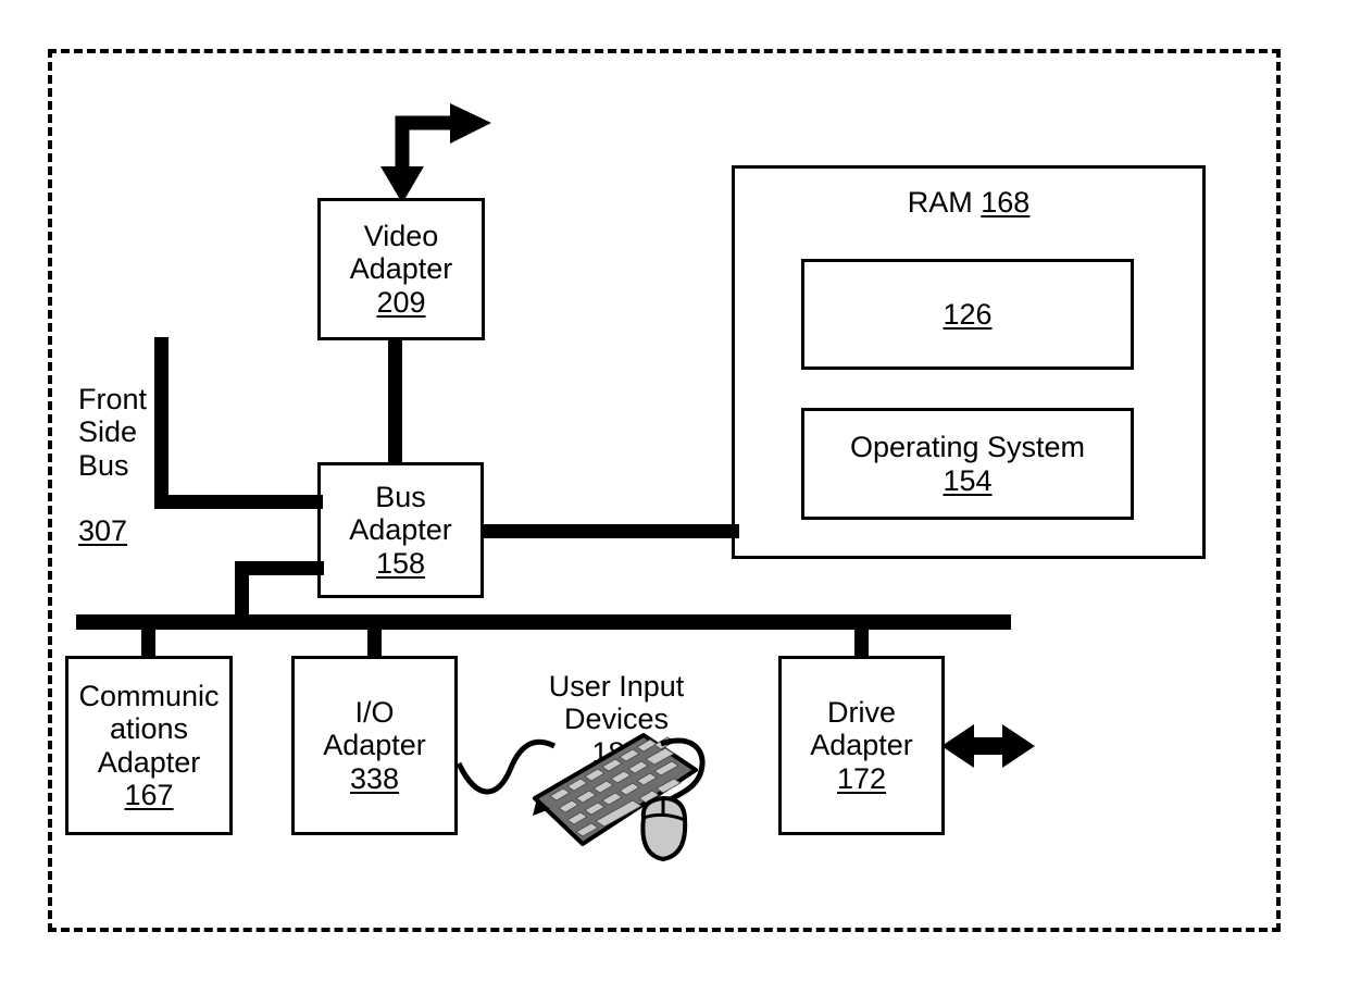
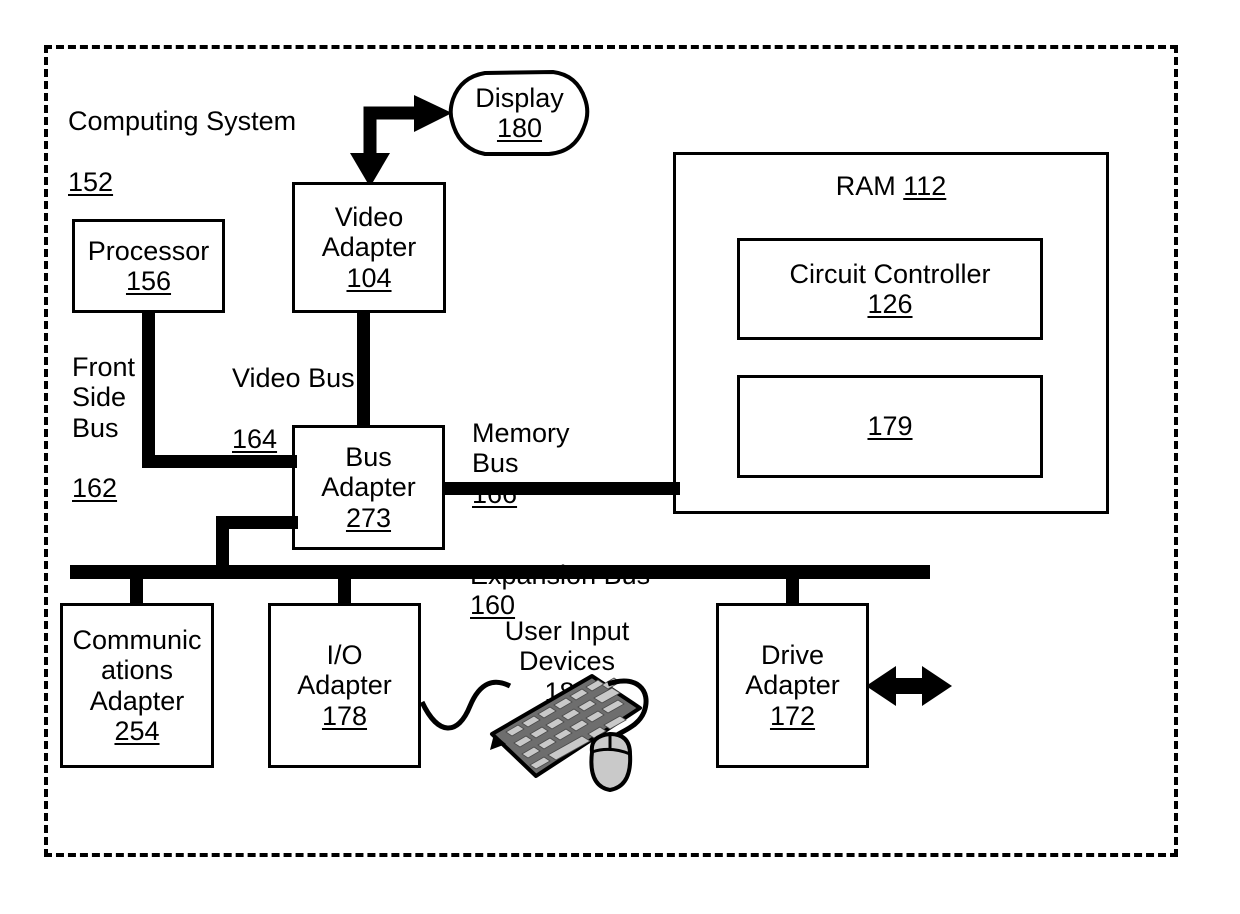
+ Computing System
+ 152
+ Display
+ 180
  Video
  Adapter
- 209
+ 104
+ Processor
+ 156
  Bus
  Adapter
- 158
+ 273
- RAM 168
+ RAM 112
+ Circuit Controller
  126
- Operating System
- 154
+ 179
  Front
  Side
  Bus
- 307
+ 162
+ Video Bus
+ 164
+ Memory
+ Bus 166
+ Expansion Bus 160
  Communic
  ations
  Adapter
- 167
+ 254
  I/O
  Adapter
- 338
+ 178
  Drive
  Adapter
  172
  User Input
  Devices 1
